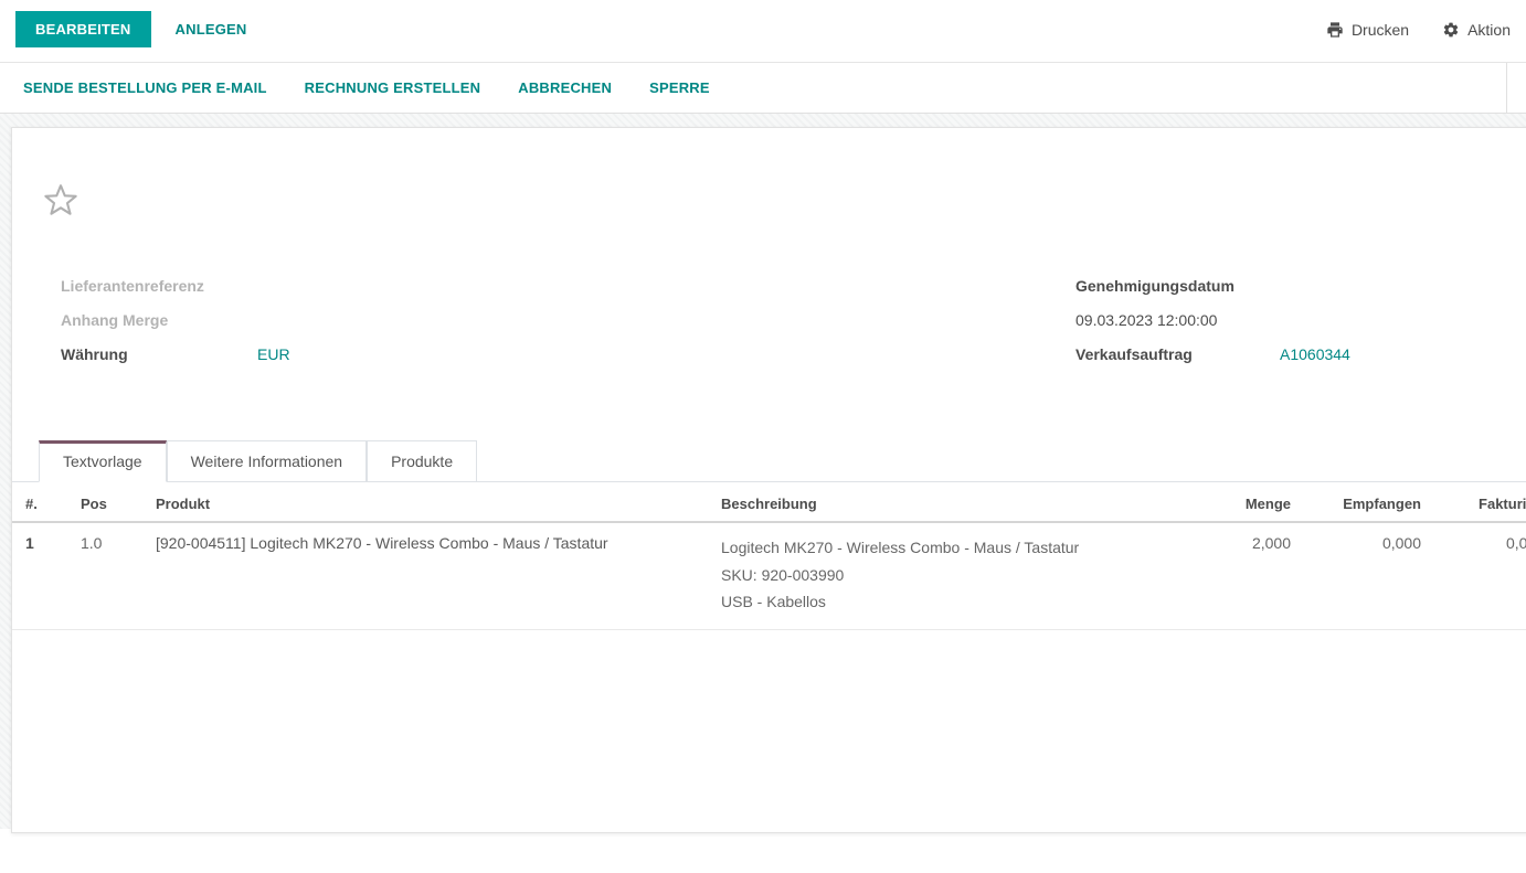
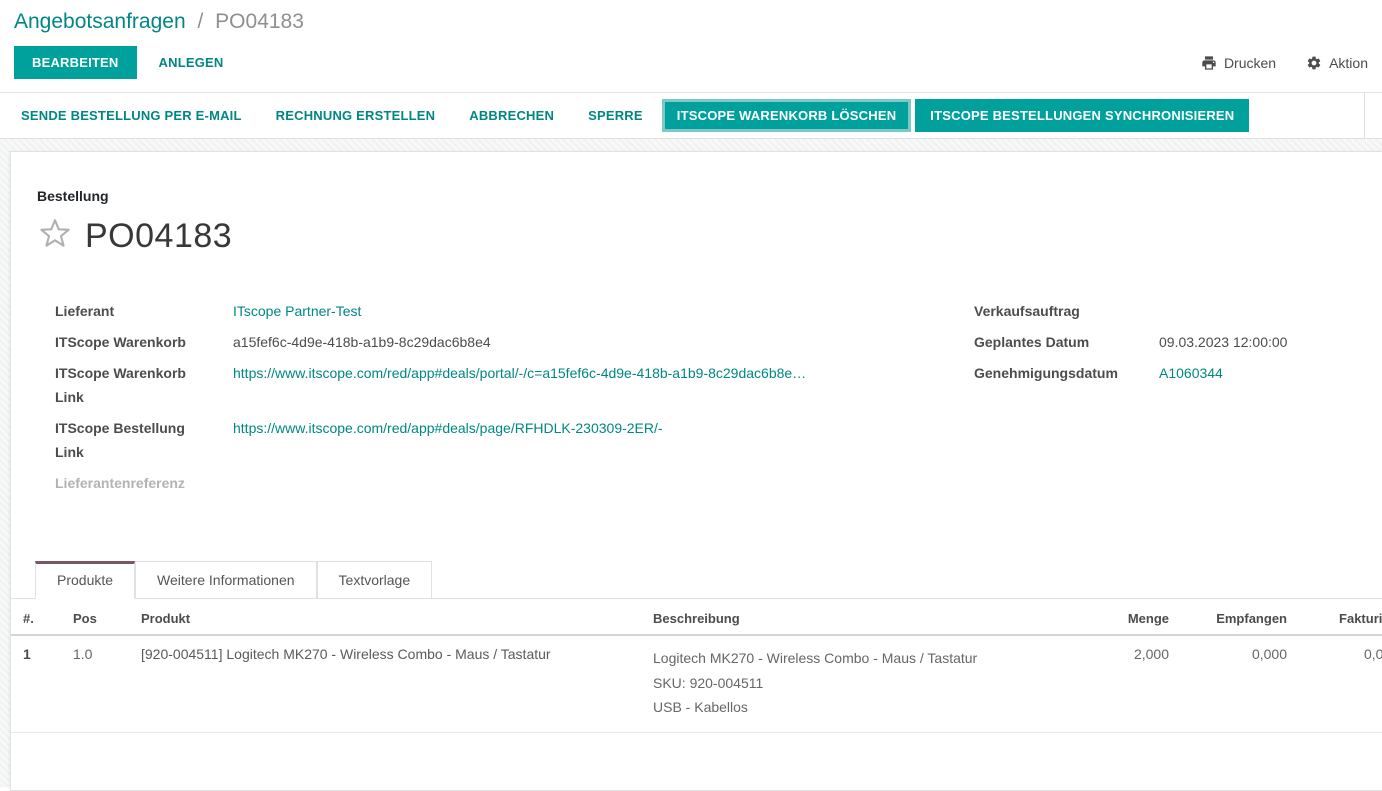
+ Angebotsanfragen / PO04183
  BEARBEITEN
  ANLEGEN
  Drucken
  Aktion
  SENDE BESTELLUNG PER E-MAIL
  RECHNUNG ERSTELLEN
  ABBRECHEN
  SPERRE
+ ITSCOPE WARENKORB LÖSCHEN
+ ITSCOPE BESTELLUNGEN SYNCHRONISIEREN
+ Bestellung
+ PO04183
+ Lieferant
+ ITscope Partner-Test
+ ITScope Warenkorb
+ a15fef6c-4d9e-418b-a1b9-8c29dac6b8e4
+ ITScope Warenkorb Link
+ https://www.itscope.com/red/app#deals/portal/-/c=a15fef6c-4d9e-418b-a1b9-8c29dac6b8e…
+ ITScope Bestellung Link
+ https://www.itscope.com/red/app#deals/page/RFHDLK-230309-2ER/-
  Lieferantenreferenz
- Anhang Merge
- Währung
- EUR
- Genehmigungsdatum
+ Verkaufsauftrag
+ Geplantes Datum
  09.03.2023 12:00:00
- Verkaufsauftrag
+ Genehmigungsdatum
  A1060344
- Textvorlage
+ Produkte
  Weitere Informationen
- Produkte
+ Textvorlage
  #.	Pos	Produkt	Beschreibung	Menge	Empfangen	Fakturi
- 1	1.0	[920-004511] Logitech MK270 - Wireless Combo - Maus / Tastatur	Logitech MK270 - Wireless Combo - Maus / Tastatur SKU: 920-003990 USB - Kabellos	2,000	0,000	0,0
+ 1	1.0	[920-004511] Logitech MK270 - Wireless Combo - Maus / Tastatur	Logitech MK270 - Wireless Combo - Maus / Tastatur SKU: 920-004511 USB - Kabellos	2,000	0,000	0,0
